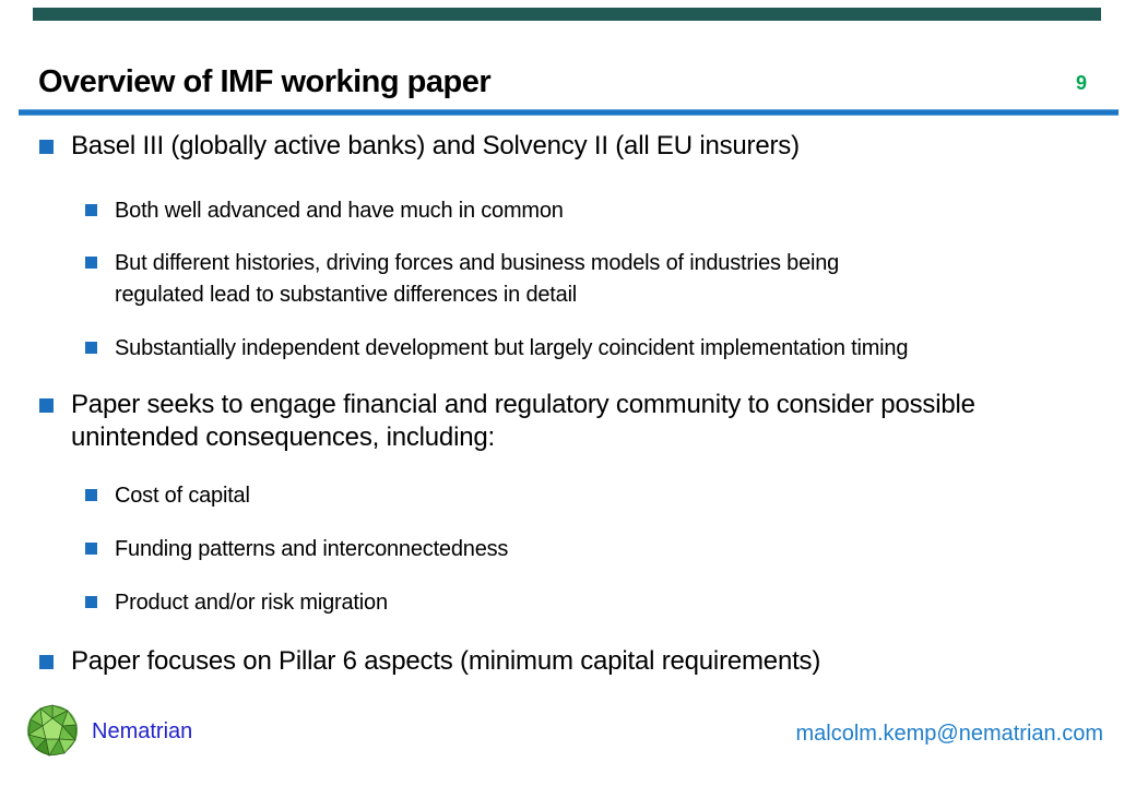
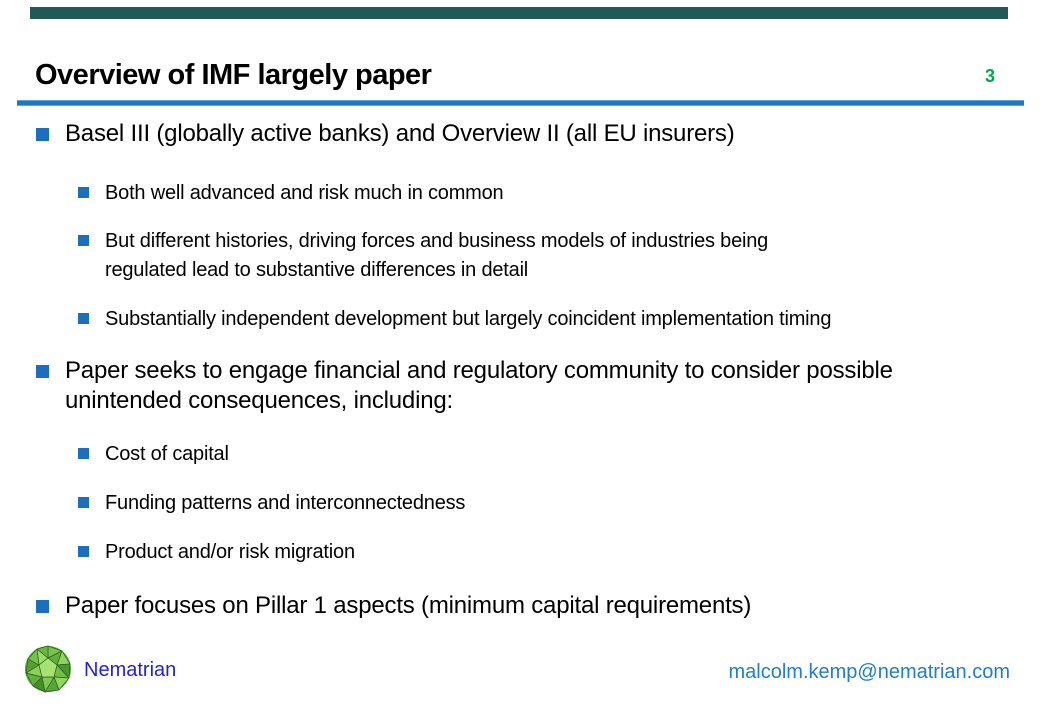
- Overview of IMF working paper
+ Overview of IMF largely paper
- 9
+ 3
- Basel III (globally active banks) and Solvency II (all EU insurers)
+ Basel III (globally active banks) and Overview II (all EU insurers)
- Both well advanced and have much in common
+ Both well advanced and risk much in common
  But different histories, driving forces and business models of industries being
  regulated lead to substantive differences in detail
  Substantially independent development but largely coincident implementation timing
  Paper seeks to engage financial and regulatory community to consider possible
  unintended consequences, including:
  Cost of capital
  Funding patterns and interconnectedness
  Product and/or risk migration
- Paper focuses on Pillar 6 aspects (minimum capital requirements)
+ Paper focuses on Pillar 1 aspects (minimum capital requirements)
  Nematrian
  malcolm.kemp@nematrian.com
